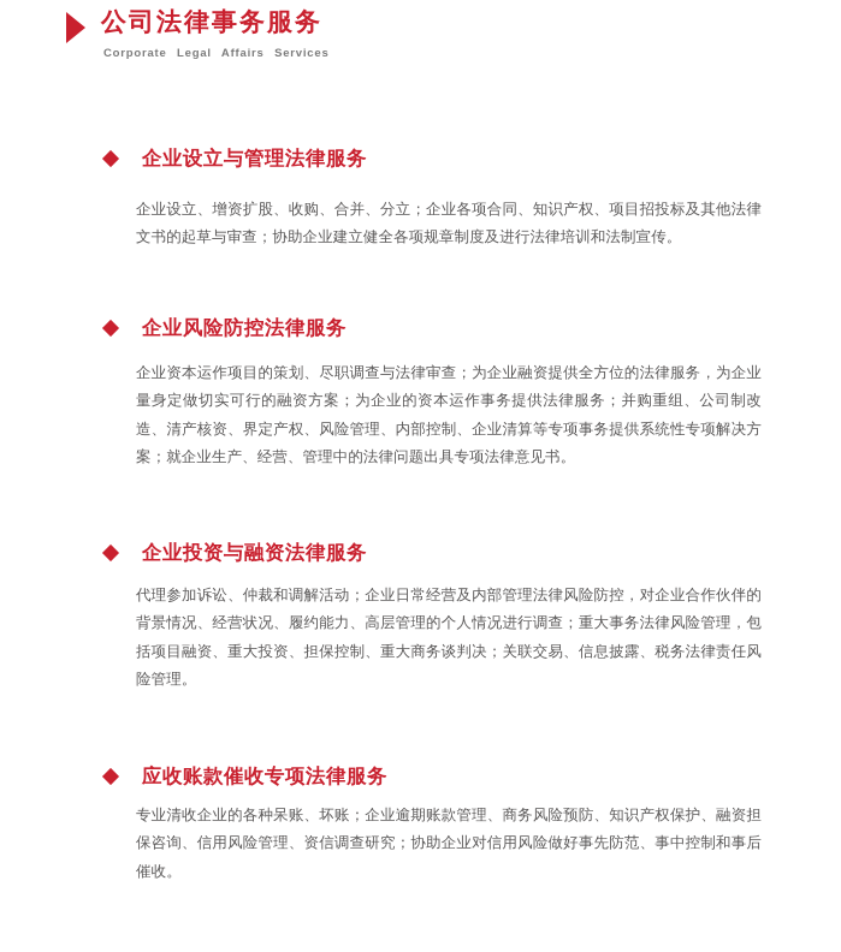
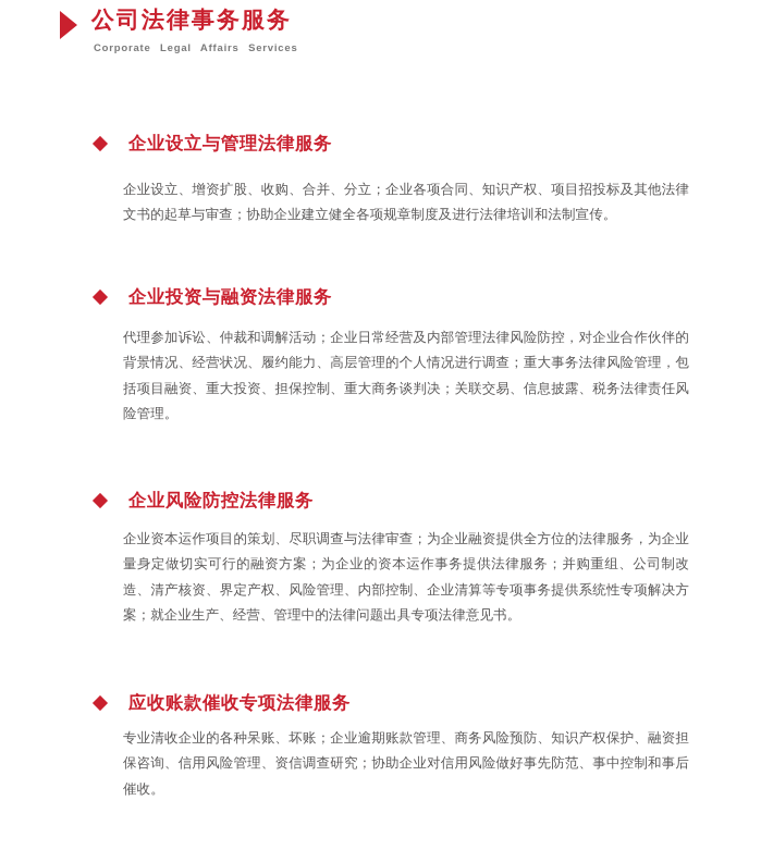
  公司法律事务服务
  Corporate Legal Affairs Services
  企业设立与管理法律服务
  企业设立、增资扩股、收购、合并、分立；企业各项合同、知识产权、项目招投标及其他法律文书的起草与审查；协助企业建立健全各项规章制度及进行法律培训和法制宣传。
- 企业风险防控法律服务
+ 企业投资与融资法律服务
- 企业资本运作项目的策划、尽职调查与法律审查；为企业融资提供全方位的法律服务，为企业量身定做切实可行的融资方案；为企业的资本运作事务提供法律服务；并购重组、公司制改造、清产核资、界定产权、风险管理、内部控制、企业清算等专项事务提供系统性专项解决方案；就企业生产、经营、管理中的法律问题出具专项法律意见书。
+ 代理参加诉讼、仲裁和调解活动；企业日常经营及内部管理法律风险防控，对企业合作伙伴的背景情况、经营状况、履约能力、高层管理的个人情况进行调查；重大事务法律风险管理，包括项目融资、重大投资、担保控制、重大商务谈判决；关联交易、信息披露、税务法律责任风险管理。
- 企业投资与融资法律服务
+ 企业风险防控法律服务
- 代理参加诉讼、仲裁和调解活动；企业日常经营及内部管理法律风险防控，对企业合作伙伴的背景情况、经营状况、履约能力、高层管理的个人情况进行调查；重大事务法律风险管理，包括项目融资、重大投资、担保控制、重大商务谈判决；关联交易、信息披露、税务法律责任风险管理。
+ 企业资本运作项目的策划、尽职调查与法律审查；为企业融资提供全方位的法律服务，为企业量身定做切实可行的融资方案；为企业的资本运作事务提供法律服务；并购重组、公司制改造、清产核资、界定产权、风险管理、内部控制、企业清算等专项事务提供系统性专项解决方案；就企业生产、经营、管理中的法律问题出具专项法律意见书。
  应收账款催收专项法律服务
  专业清收企业的各种呆账、坏账；企业逾期账款管理、商务风险预防、知识产权保护、融资担保咨询、信用风险管理、资信调查研究；协助企业对信用风险做好事先防范、事中控制和事后催收。
